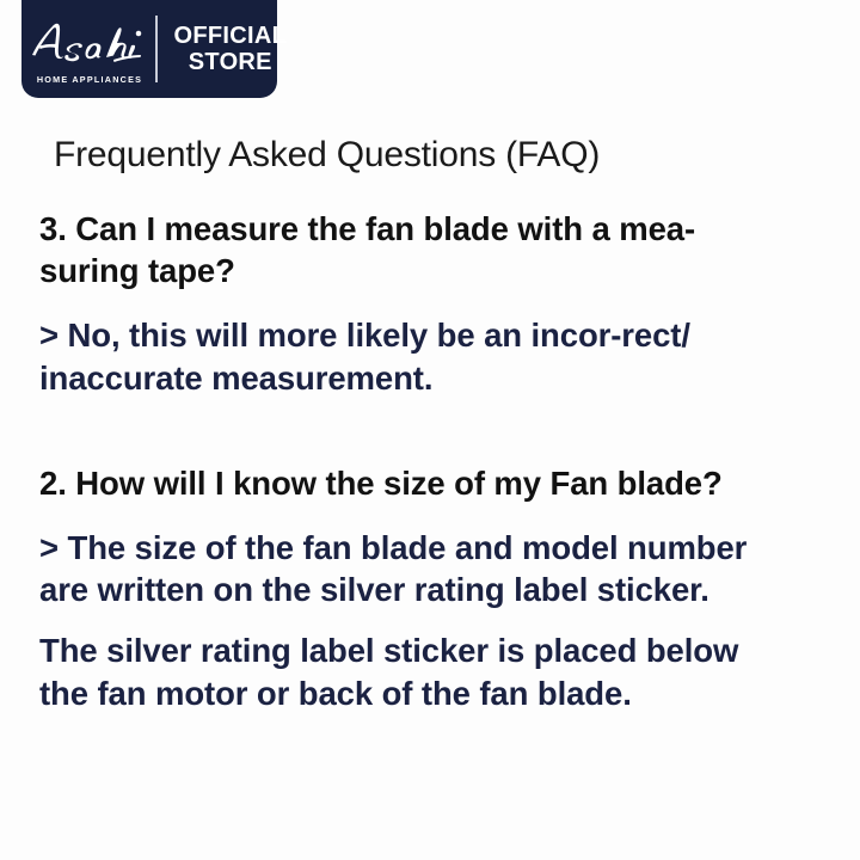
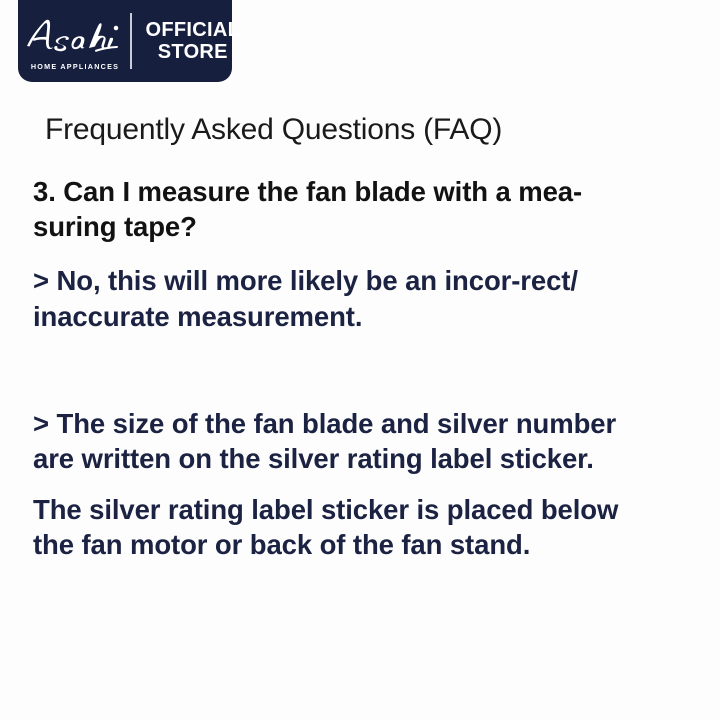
  HOME APPLIANCES
  OFFICIAL
  STORE
  Frequently Asked Questions (FAQ)
  3. Can I measure the fan blade with a mea-suring tape?
  > No, this will more likely be an incor-rect/ inaccurate measurement.
- 2. How will I know the size of my Fan blade?
- > The size of the fan blade and model number are written on the silver rating label sticker.
+ > The size of the fan blade and silver number are written on the silver rating label sticker.
- The silver rating label sticker is placed below the fan motor or back of the fan blade.
+ The silver rating label sticker is placed below the fan motor or back of the fan stand.
